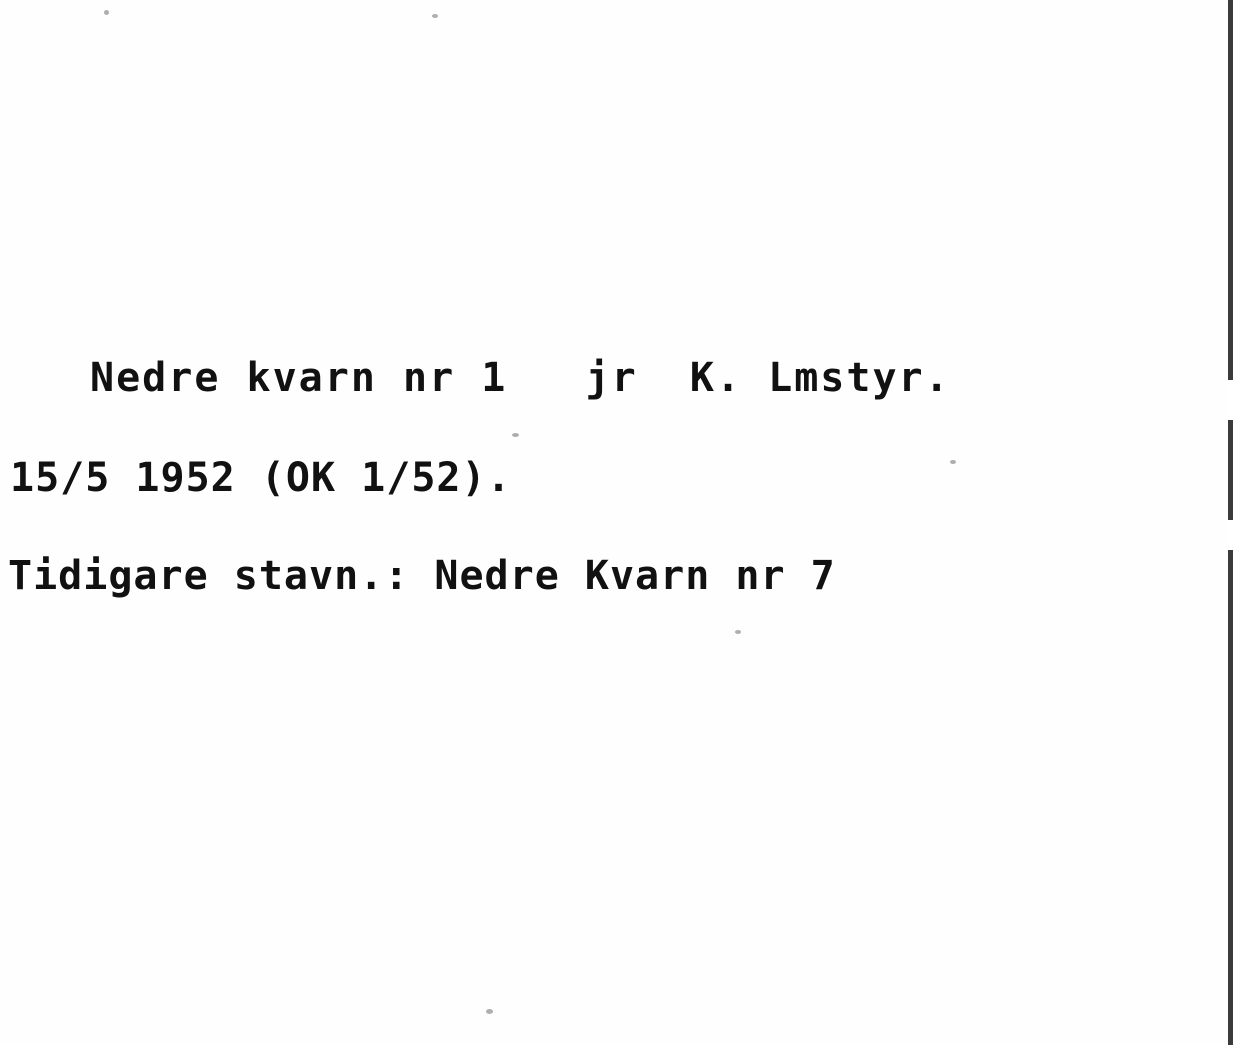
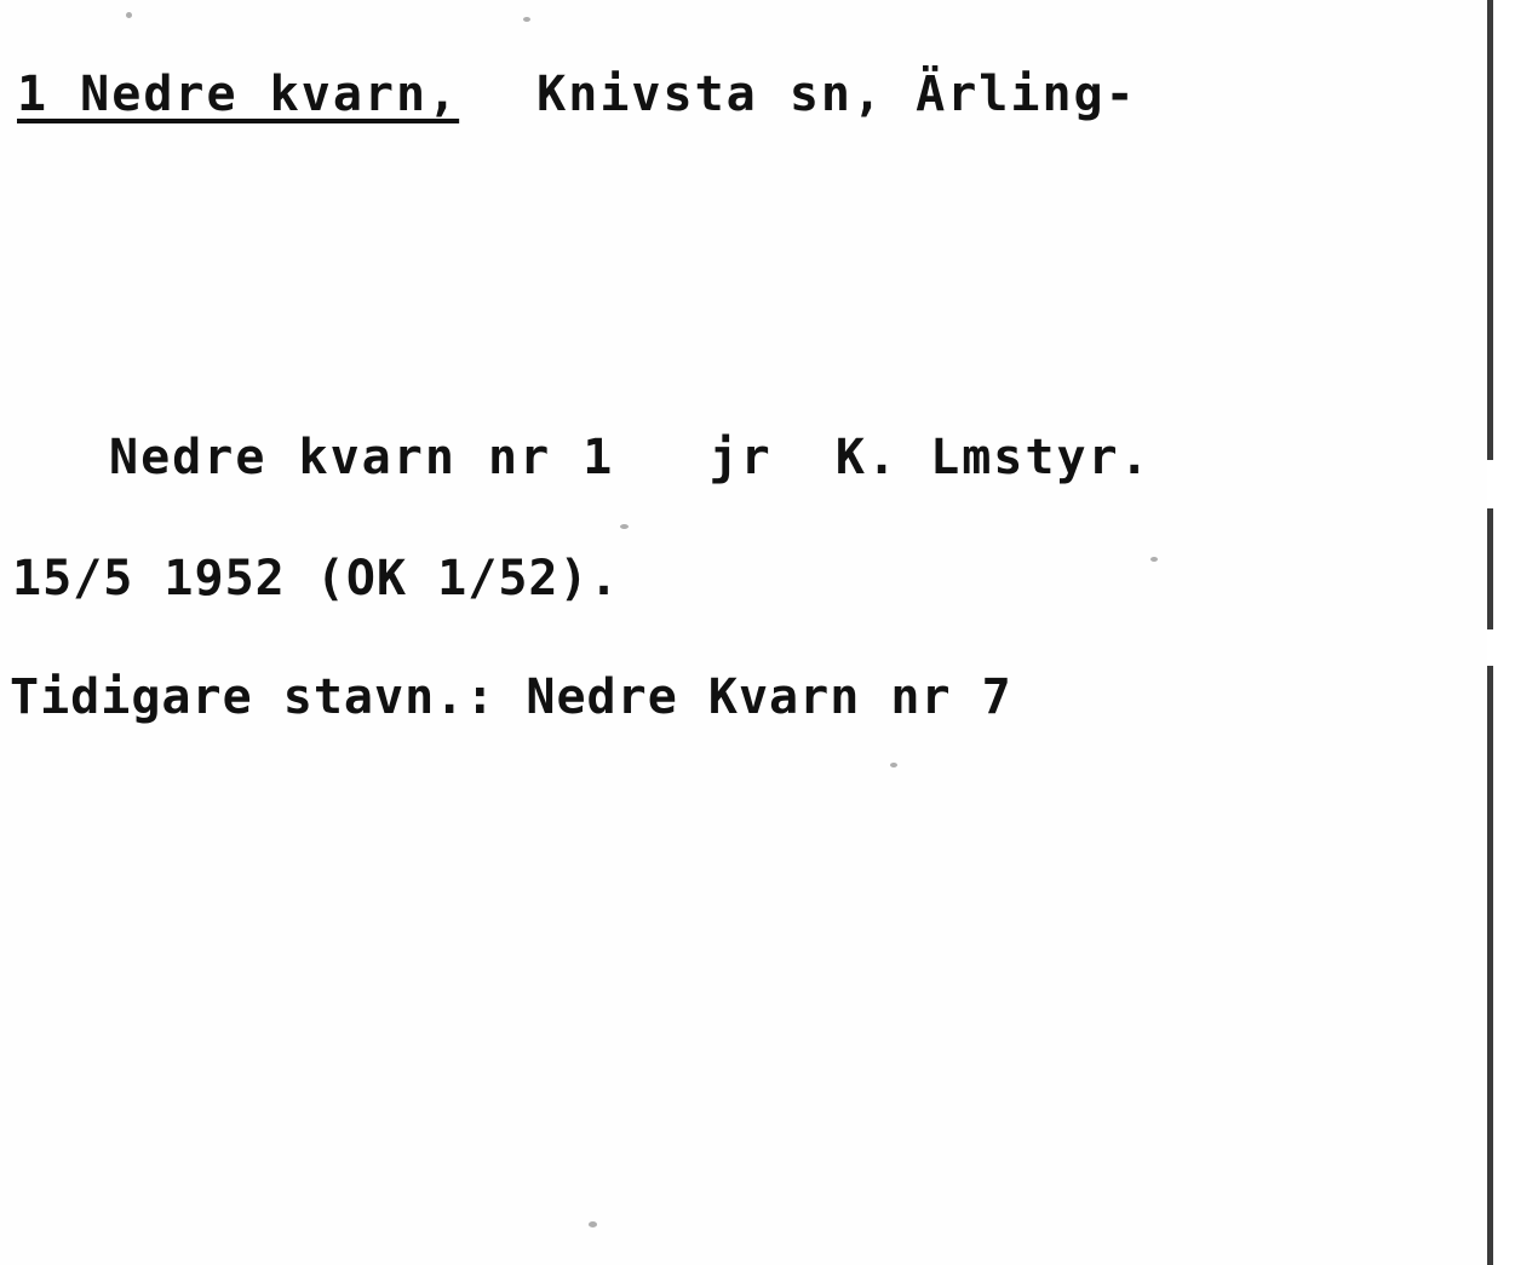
+ 1 Nedre kvarn, Knivsta sn, Ärling-
  Nedre kvarn nr 1 jr K. Lmstyr.
  15/5 1952 (OK 1/52).
  Tidigare stavn.: Nedre Kvarn nr 7
